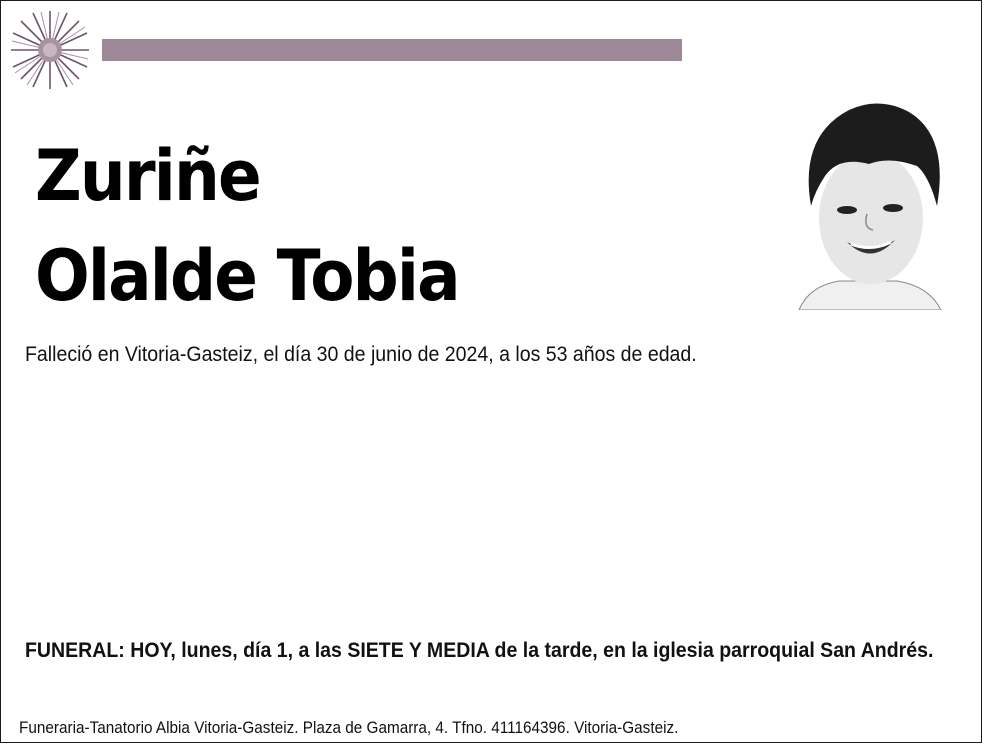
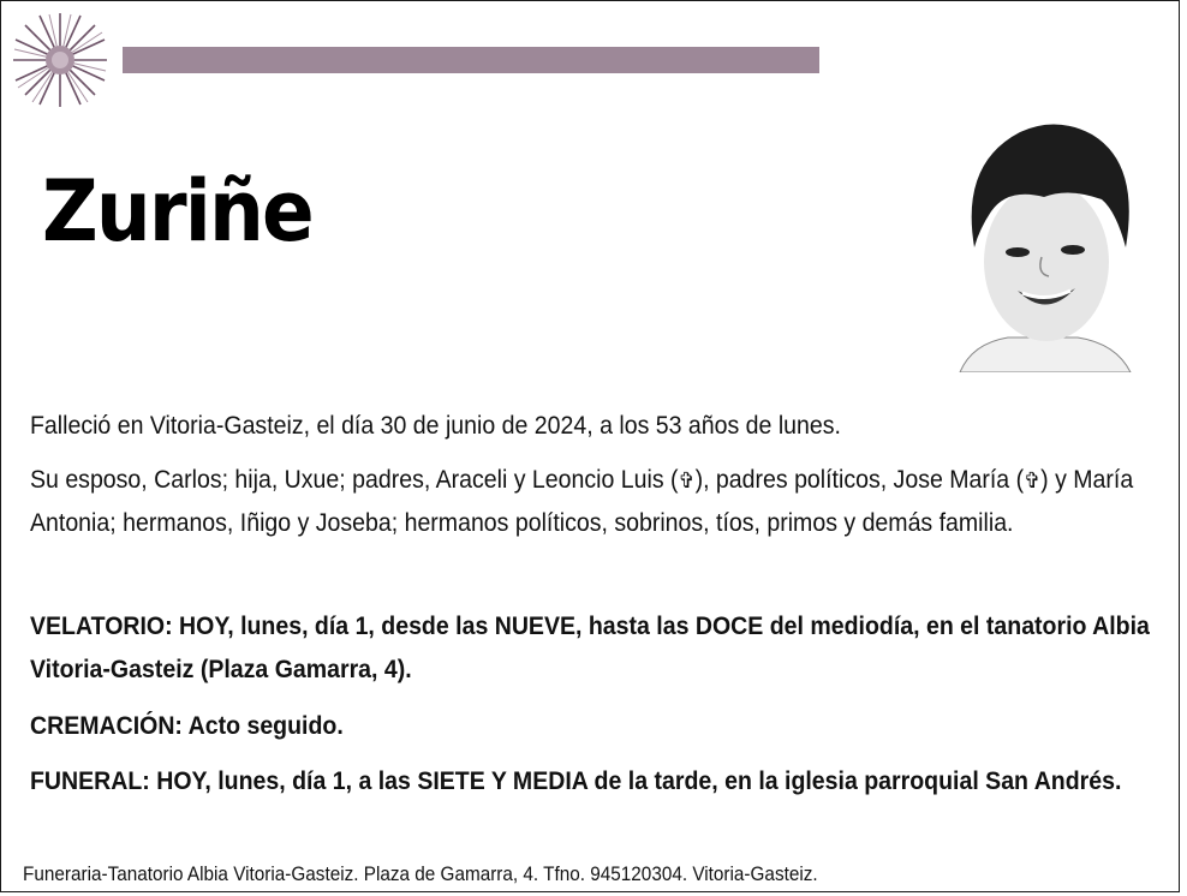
  Zuriñe
- Olalde Tobia
- Falleció en Vitoria-Gasteiz, el día 30 de junio de 2024, a los 53 años de edad.
+ Falleció en Vitoria-Gasteiz, el día 30 de junio de 2024, a los 53 años de lunes.
+ Su esposo, Carlos; hija, Uxue; padres, Araceli y Leoncio Luis (✞), padres políticos, Jose María (✞) y María Antonia; hermanos, Iñigo y Joseba; hermanos políticos, sobrinos, tíos, primos y demás familia.
+ VELATORIO: HOY, lunes, día 1, desde las NUEVE, hasta las DOCE del mediodía, en el tanatorio Albia Vitoria-Gasteiz (Plaza Gamarra, 4).
+ CREMACIÓN: Acto seguido.
  FUNERAL: HOY, lunes, día 1, a las SIETE Y MEDIA de la tarde, en la iglesia parroquial San Andrés.
- Funeraria-Tanatorio Albia Vitoria-Gasteiz. Plaza de Gamarra, 4. Tfno. 411164396. Vitoria-Gasteiz.
+ Funeraria-Tanatorio Albia Vitoria-Gasteiz. Plaza de Gamarra, 4. Tfno. 945120304. Vitoria-Gasteiz.
